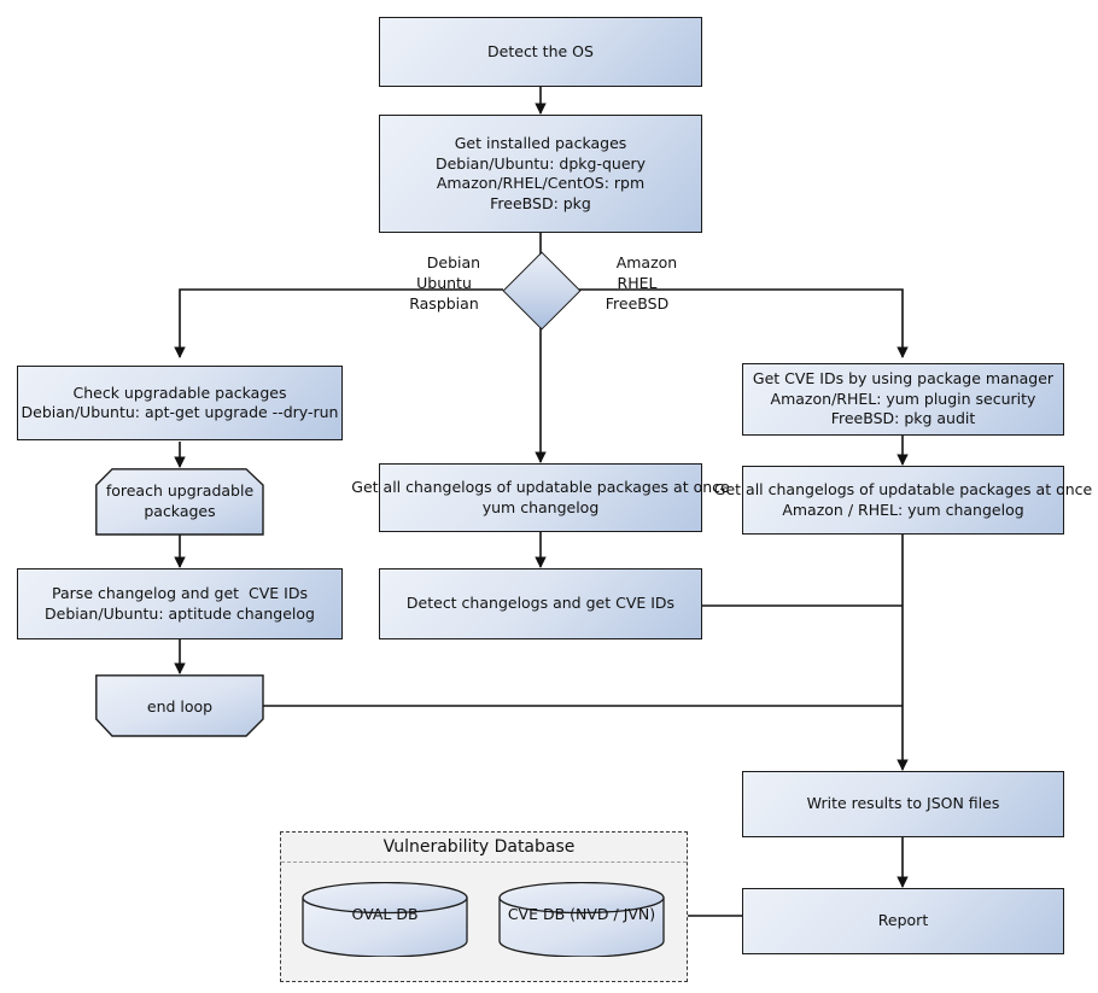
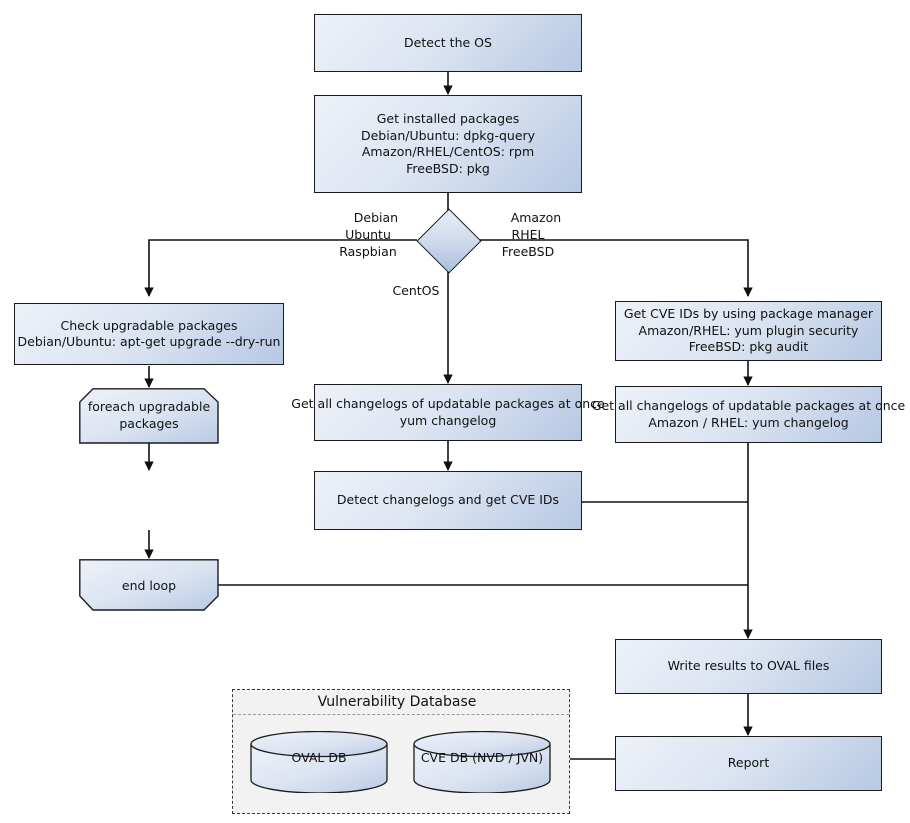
  Detect the OS
  Get installed packages
  Debian/Ubuntu: dpkg-query
  Amazon/RHEL/CentOS: rpm
  FreeBSD: pkg
  Debian
  Ubuntu
  Raspbian
  Amazon
  RHEL
  FreeBSD
+ CentOS
  Check upgradable packages
  Debian/Ubuntu: apt-get upgrade --dry-run
  foreach upgradable packages
- Parse changelog and get CVE IDs
- Debian/Ubuntu: aptitude changelog
  end loop
  Get all changelogs of updatable packages at once
  yum changelog
  Detect changelogs and get CVE IDs
  Get CVE IDs by using package manager
  Amazon/RHEL: yum plugin security
  FreeBSD: pkg audit
  Get all changelogs of updatable packages at once
  Amazon / RHEL: yum changelog
- Write results to JSON files
+ Write results to OVAL files
  Report
  Vulnerability Database
  OVAL DB
  CVE DB (NVD / JVN)
